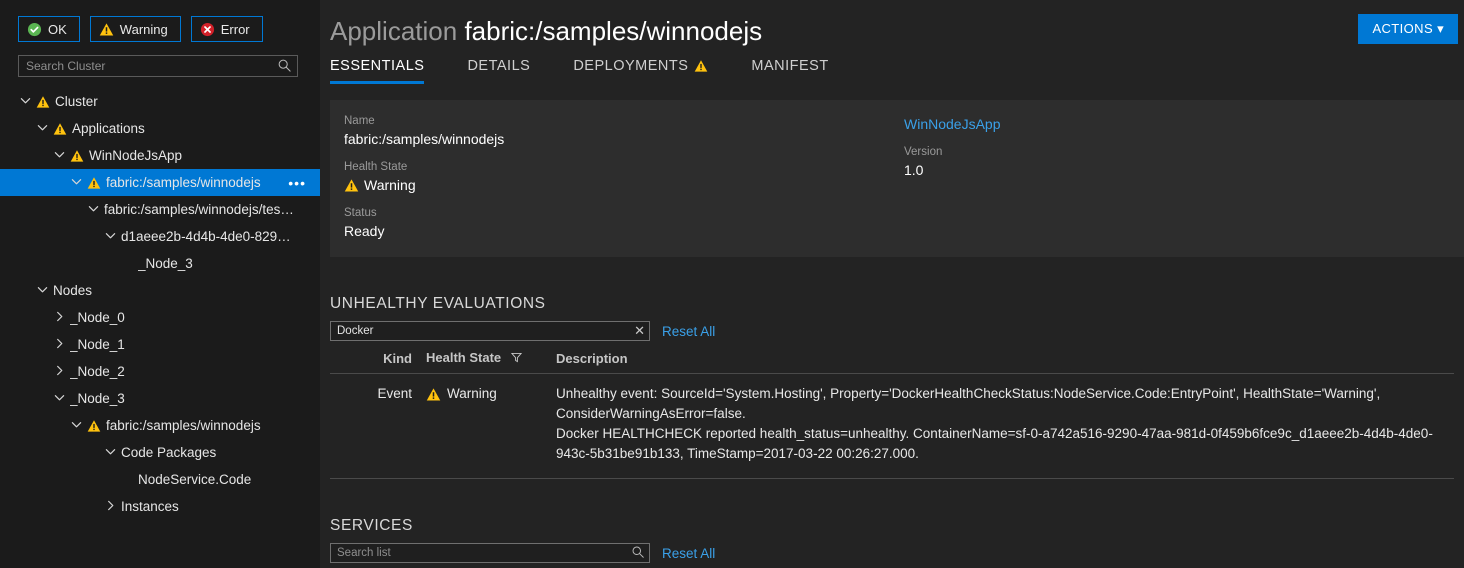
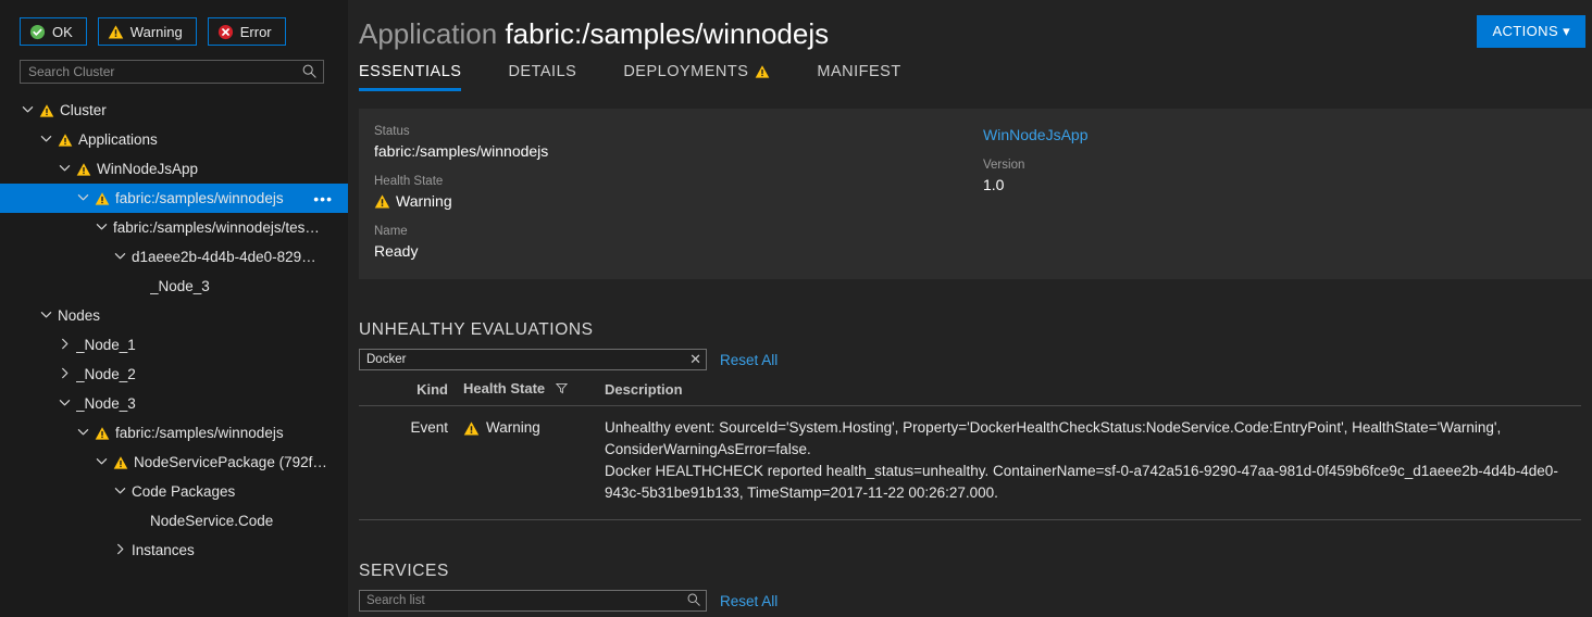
  OK
  Warning
  Error
  Search Cluster
  Cluster
  Applications
  WinNodeJsApp
  fabric:/samples/winnodejs
  •••
  fabric:/samples/winnodejs/tes…
  d1aeee2b-4d4b-4de0-829…
  _Node_3
  Nodes
- _Node_0
  _Node_1
  _Node_2
  _Node_3
  fabric:/samples/winnodejs
+ NodeServicePackage (792f…
  Code Packages
  NodeService.Code
  Instances
  Application fabric:/samples/winnodejs
  ACTIONS ▾
  ESSENTIALS
  DETAILS
  DEPLOYMENTS
  MANIFEST
- Name
+ Status
  fabric:/samples/winnodejs
  Health State
  Warning
- Status
+ Name
  Ready
  WinNodeJsApp
  Version
  1.0
  UNHEALTHY EVALUATIONS
  Docker
  ✕
  Reset All
  Kind	Health State	Description
- Event	Warning	Unhealthy event: SourceId='System.Hosting', Property='DockerHealthCheckStatus:NodeService.Code:EntryPoint', HealthState='Warning', ConsiderWarningAsError=false.Docker HEALTHCHECK reported health_status=unhealthy. ContainerName=sf-0-a742a516-9290-47aa-981d-0f459b6fce9c_d1aeee2b-4d4b-4de0-943c-5b31be91b133, TimeStamp=2017-03-22 00:26:27.000.
+ Event	Warning	Unhealthy event: SourceId='System.Hosting', Property='DockerHealthCheckStatus:NodeService.Code:EntryPoint', HealthState='Warning', ConsiderWarningAsError=false.Docker HEALTHCHECK reported health_status=unhealthy. ContainerName=sf-0-a742a516-9290-47aa-981d-0f459b6fce9c_d1aeee2b-4d4b-4de0-943c-5b31be91b133, TimeStamp=2017-11-22 00:26:27.000.
  SERVICES
  Search list
  Reset All
